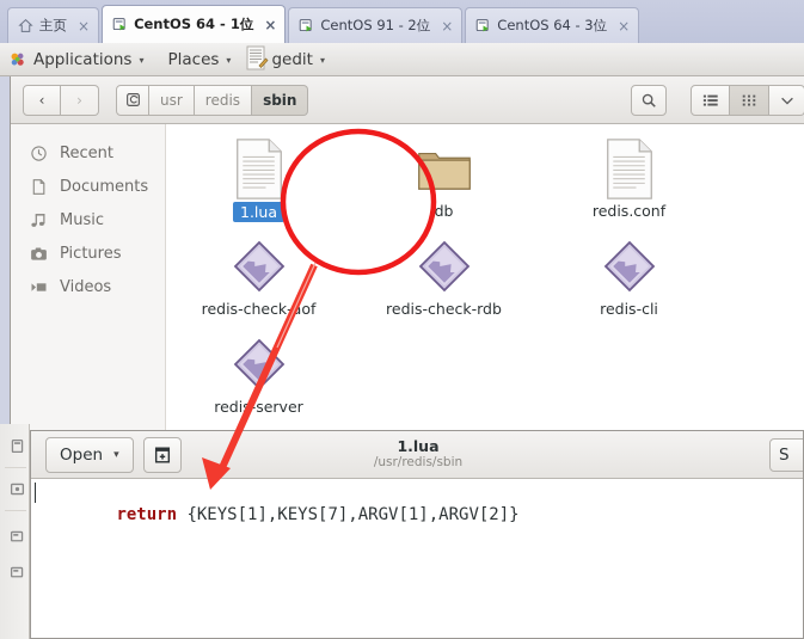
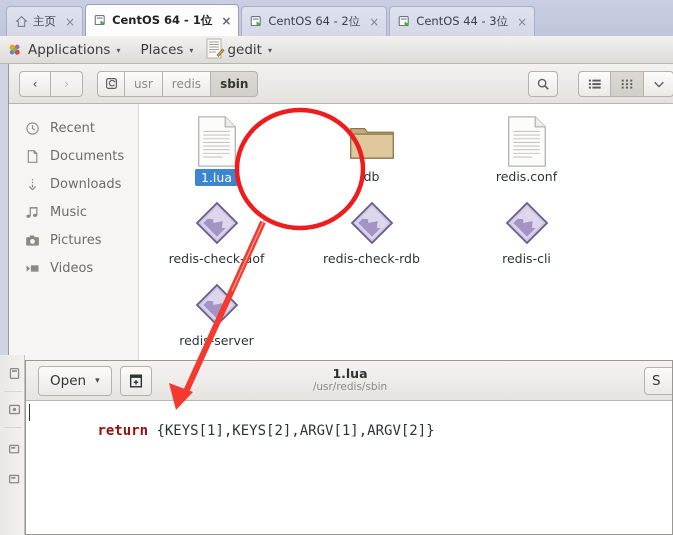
  主页
  ×
  CentOS 64 - 1位
  ×
- CentOS 91 - 2位
+ CentOS 64 - 2位
  ×
- CentOS 64 - 3位
+ CentOS 44 - 3位
  ×
  Applications
  ▾
  Places
  ▾
  gedit
  ▾
  ‹
  ›
  usr
  redis
  sbin
  Recent
  Documents
+ Downloads
  Music
  Pictures
  Videos
  1.lua
  db
  redis.conf
  redis-check-of
  redis-check-rdb
  redis-cli
  rediserver
  Open
  ▾
  1.lua
  /usr/redis/sbin
  S
- return {KEYS[1],KEYS[7],ARGV[1],ARGV[2]}
+ return {KEYS[1],KEYS[2],ARGV[1],ARGV[2]}
